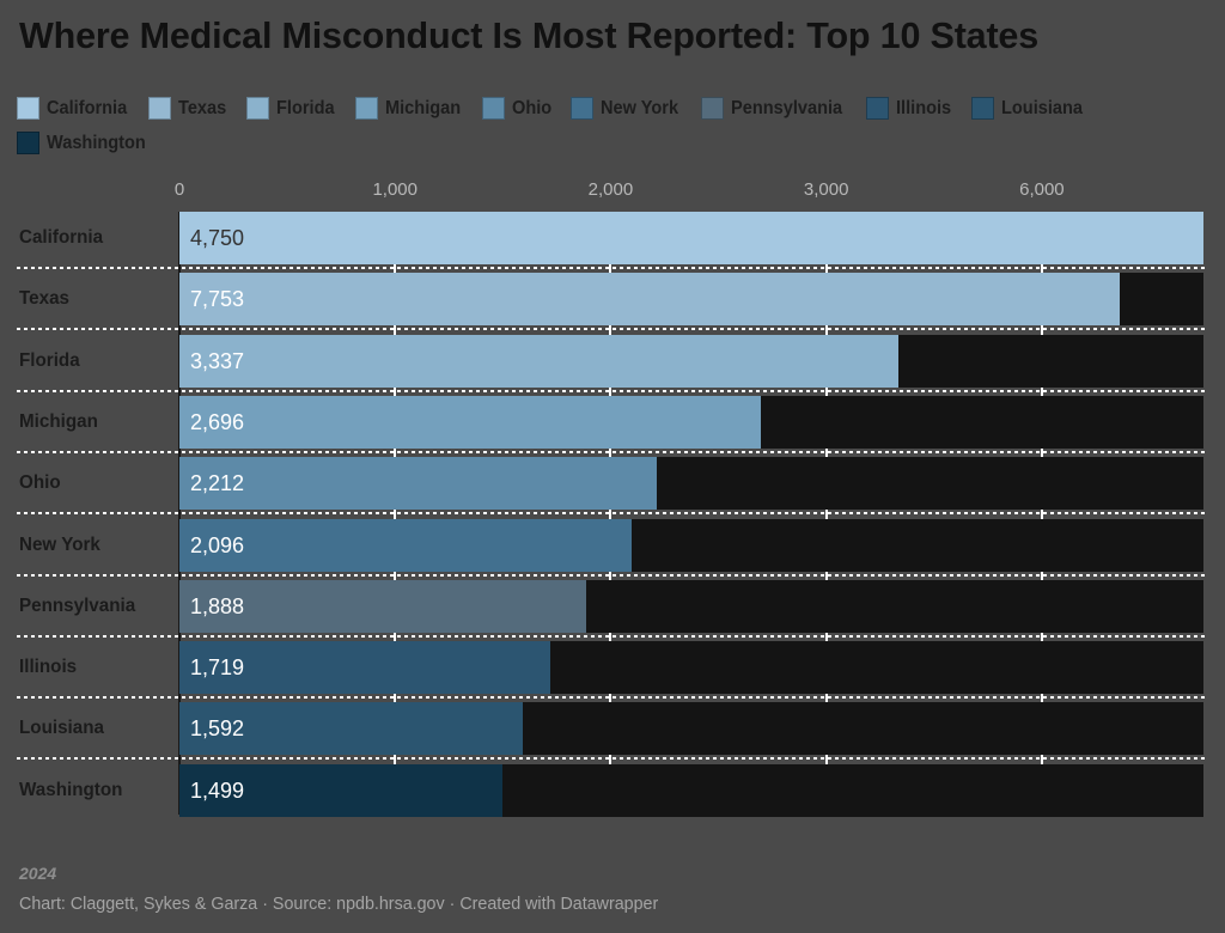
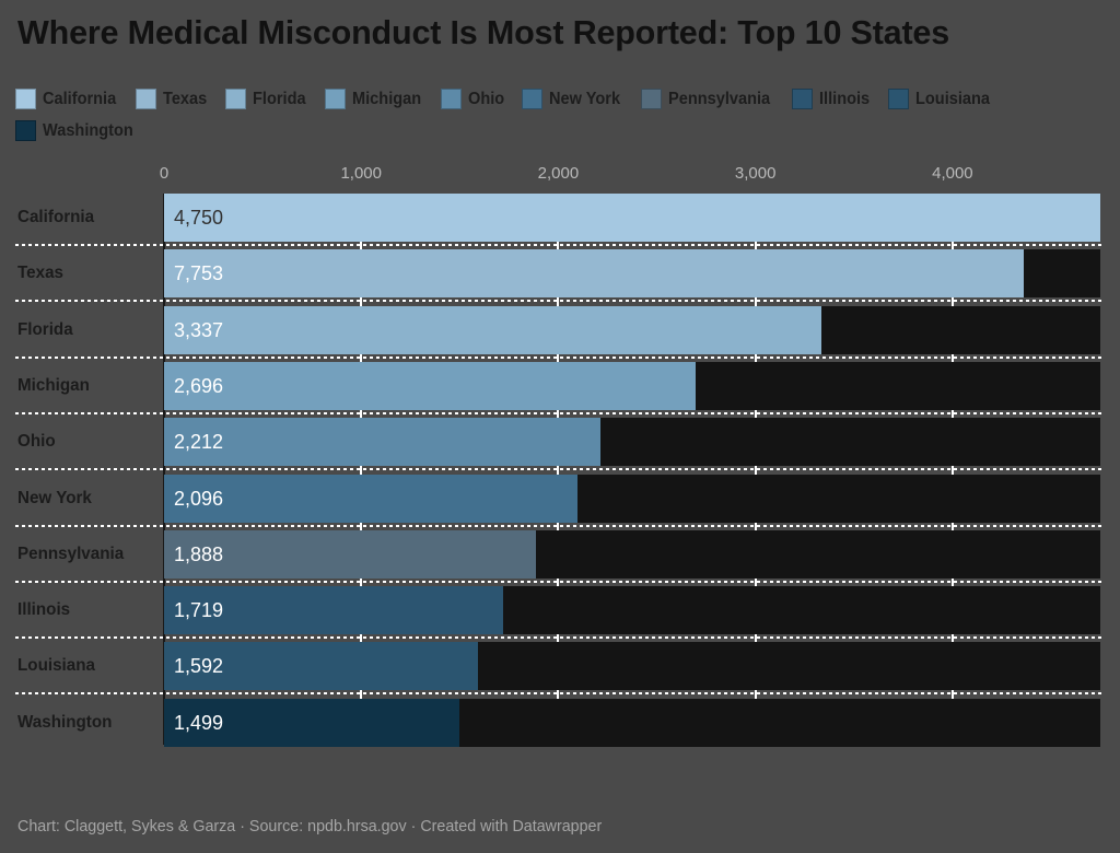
  Where Medical Misconduct Is Most Reported: Top 10 States
  California
  Texas
  Florida
  Michigan
  Ohio
  New York
  Pennsylvania
  Illinois
  Louisiana
  Washington
  0
  1,000
  2,000
  3,000
- 6,000
+ 4,000
  California
  4,750
  Texas
  7,753
  Florida
  3,337
  Michigan
  2,696
  Ohio
  2,212
  New York
  2,096
  Pennsylvania
  1,888
  Illinois
  1,719
  Louisiana
  1,592
  Washington
  1,499
- 2024
  Chart: Claggett, Sykes & Garza · Source: npdb.hrsa.gov · Created with Datawrapper
